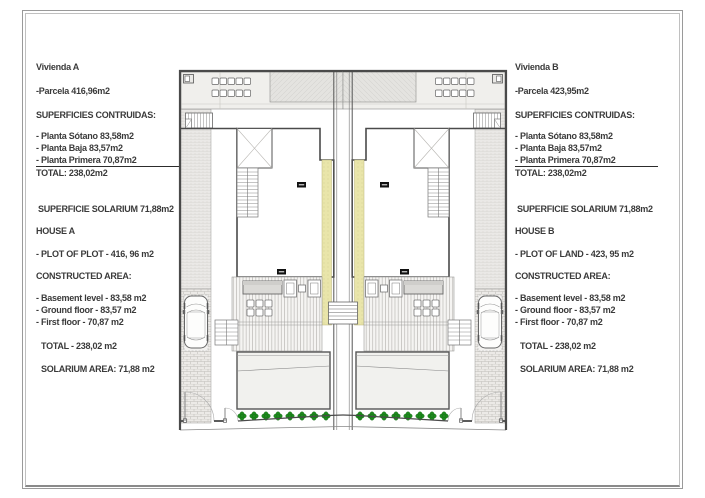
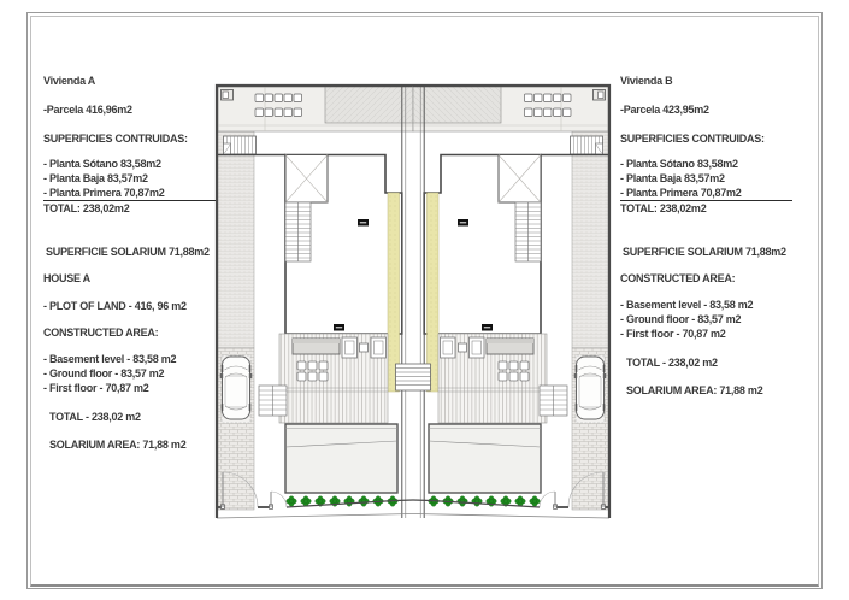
  Vivienda A
  -Parcela 416,96m2
  SUPERFICIES CONTRUIDAS:
  - Planta Sótano 83,58m2
  - Planta Baja 83,57m2
  - Planta Primera 70,87m2
  TOTAL: 238,02m2
  SUPERFICIE SOLARIUM 71,88m2
  HOUSE A
- - PLOT OF PLOT - 416, 96 m2
+ - PLOT OF LAND - 416, 96 m2
  CONSTRUCTED AREA:
  - Basement level - 83,58 m2
  - Ground floor - 83,57 m2
  - First floor - 70,87 m2
  TOTAL - 238,02 m2
  SOLARIUM AREA: 71,88 m2
  Vivienda B
  -Parcela 423,95m2
  SUPERFICIES CONTRUIDAS:
  - Planta Sótano 83,58m2
  - Planta Baja 83,57m2
  - Planta Primera 70,87m2
  TOTAL: 238,02m2
  SUPERFICIE SOLARIUM 71,88m2
- HOUSE B
- - PLOT OF LAND - 423, 95 m2
  CONSTRUCTED AREA:
  - Basement level - 83,58 m2
  - Ground floor - 83,57 m2
  - First floor - 70,87 m2
  TOTAL - 238,02 m2
  SOLARIUM AREA: 71,88 m2
